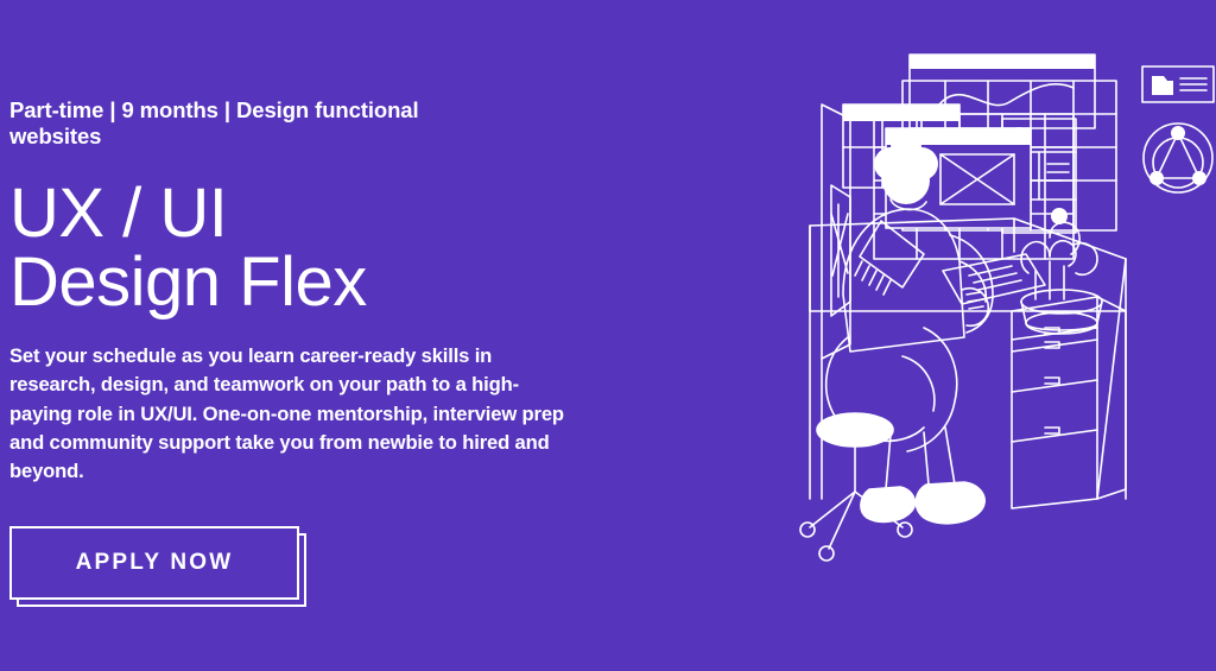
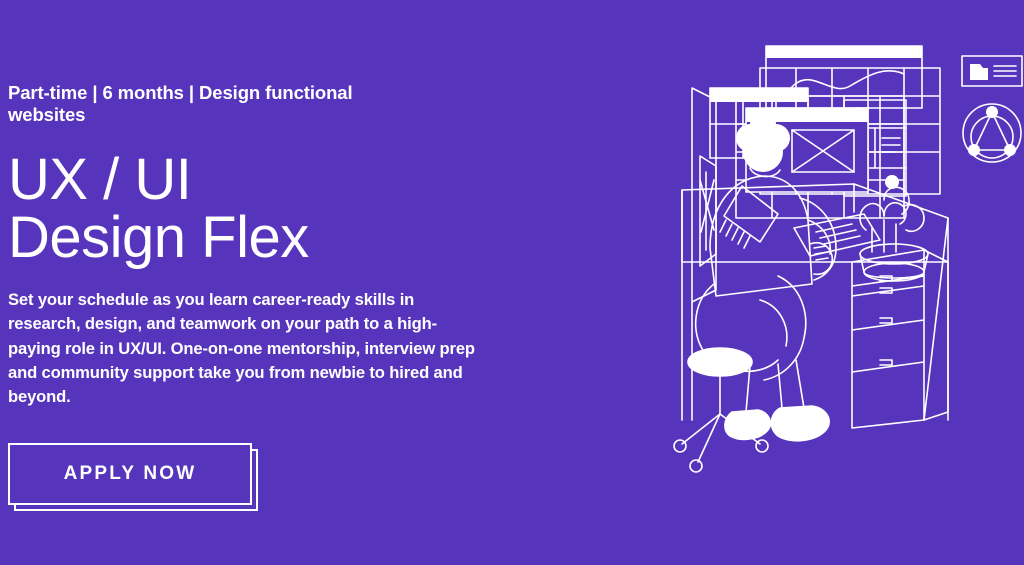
- Part-time | 9 months | Design functional websites
+ Part-time | 6 months | Design functional websites
  UX / UI
  Design Flex
  Set your schedule as you learn career-ready skills in research, design, and teamwork on your path to a high-paying role in UX/UI. One-on-one mentorship, interview prep and community support take you from newbie to hired and beyond.
  APPLY NOW
